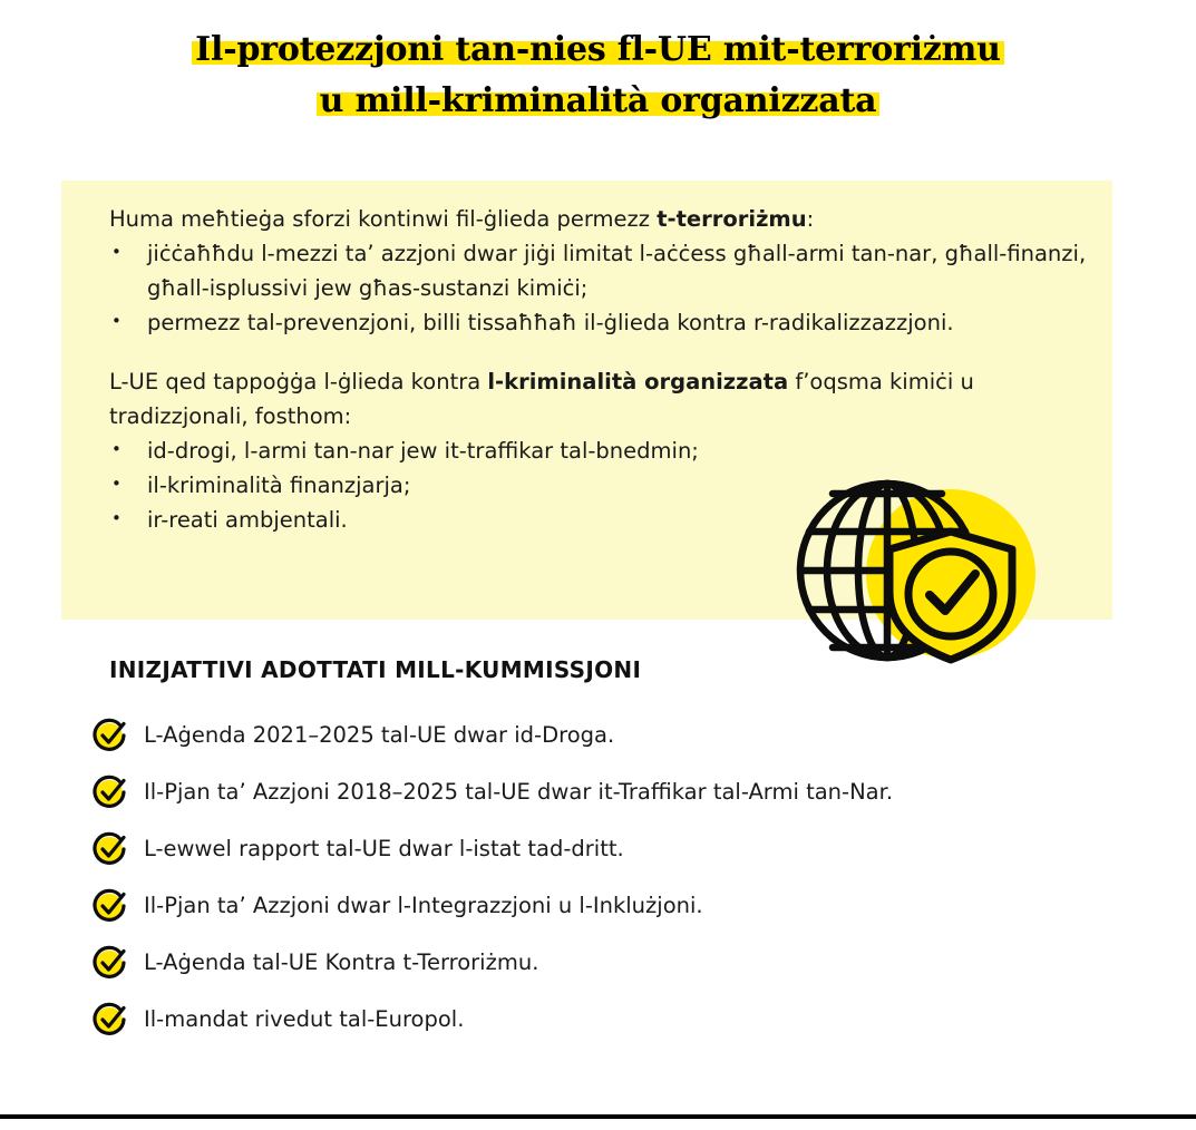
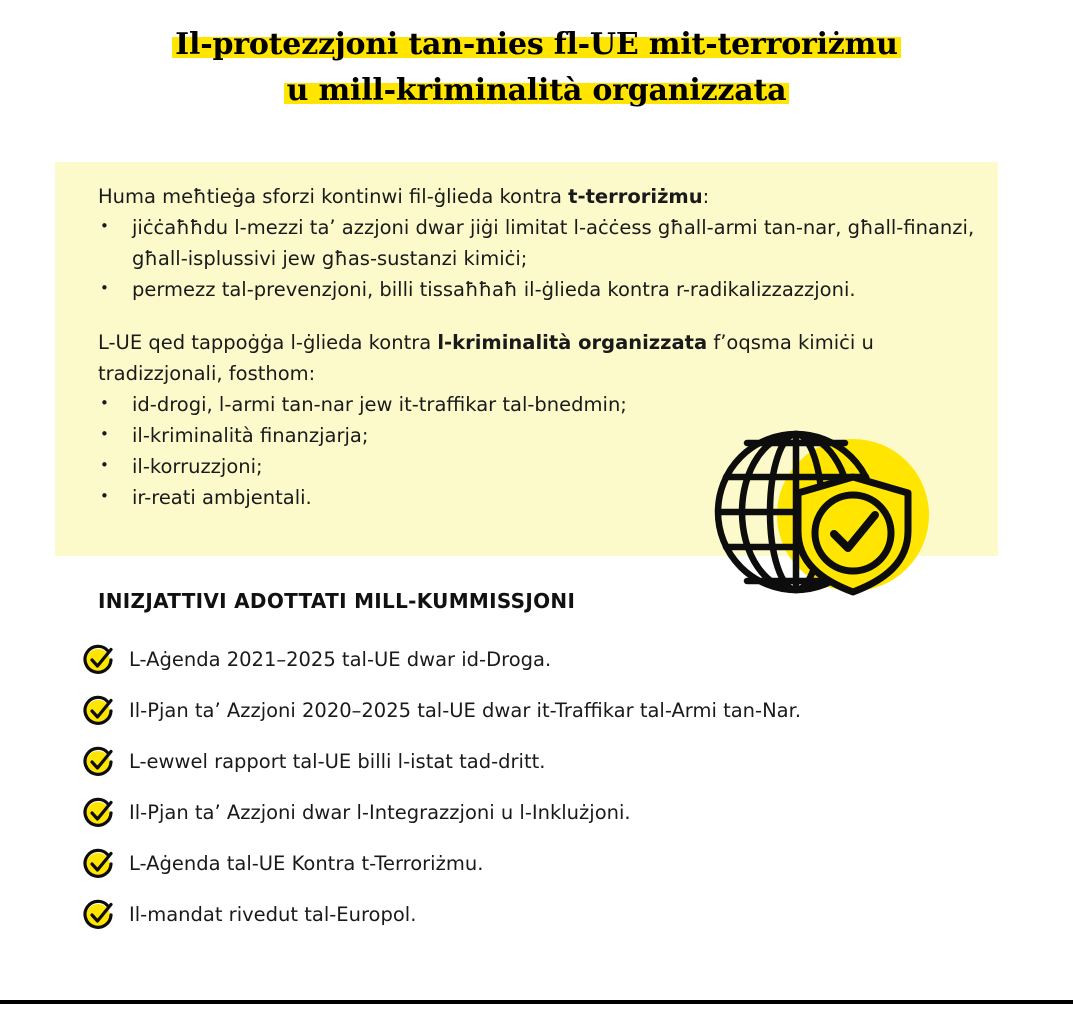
  Il-protezzjoni tan-nies fl-UE mit-terroriżmu
  u mill-kriminalità organizzata
- Huma meħtieġa sforzi kontinwi fil-ġlieda permezz t-terroriżmu:
+ Huma meħtieġa sforzi kontinwi fil-ġlieda kontra t-terroriżmu:
  jiċċaħħdu l-mezzi ta’ azzjoni dwar jiġi limitat l-aċċess għall-armi tan-nar, għall-finanzi, għall-isplussivi jew għas-sustanzi kimiċi;
  permezz tal-prevenzjoni, billi tissaħħaħ il-ġlieda kontra r-radikalizzazzjoni.
  L-UE qed tappoġġa l-ġlieda kontra l-kriminalità organizzata f’oqsma kimiċi u tradizzjonali, fosthom:
  id-drogi, l-armi tan-nar jew it-traffikar tal-bnedmin;
  il-kriminalità finanzjarja;
+ il-korruzzjoni;
  ir-reati ambjentali.
  INIZJATTIVI ADOTTATI MILL-KUMMISSJONI
  L-Aġenda 2021–2025 tal-UE dwar id-Droga.
- Il-Pjan ta’ Azzjoni 2018–2025 tal-UE dwar it-Traffikar tal-Armi tan-Nar.
+ Il-Pjan ta’ Azzjoni 2020–2025 tal-UE dwar it-Traffikar tal-Armi tan-Nar.
- L-ewwel rapport tal-UE dwar l-istat tad-dritt.
+ L-ewwel rapport tal-UE billi l-istat tad-dritt.
  Il-Pjan ta’ Azzjoni dwar l-Integrazzjoni u l-Inklużjoni.
  L-Aġenda tal-UE Kontra t-Terroriżmu.
  Il-mandat rivedut tal-Europol.
